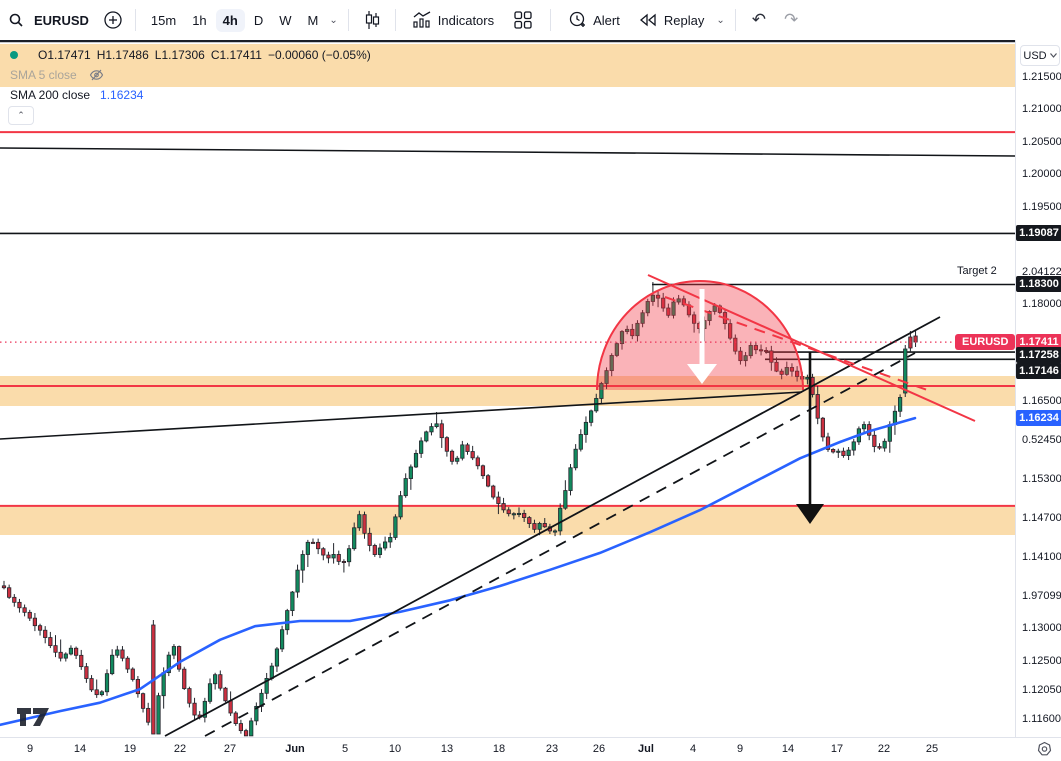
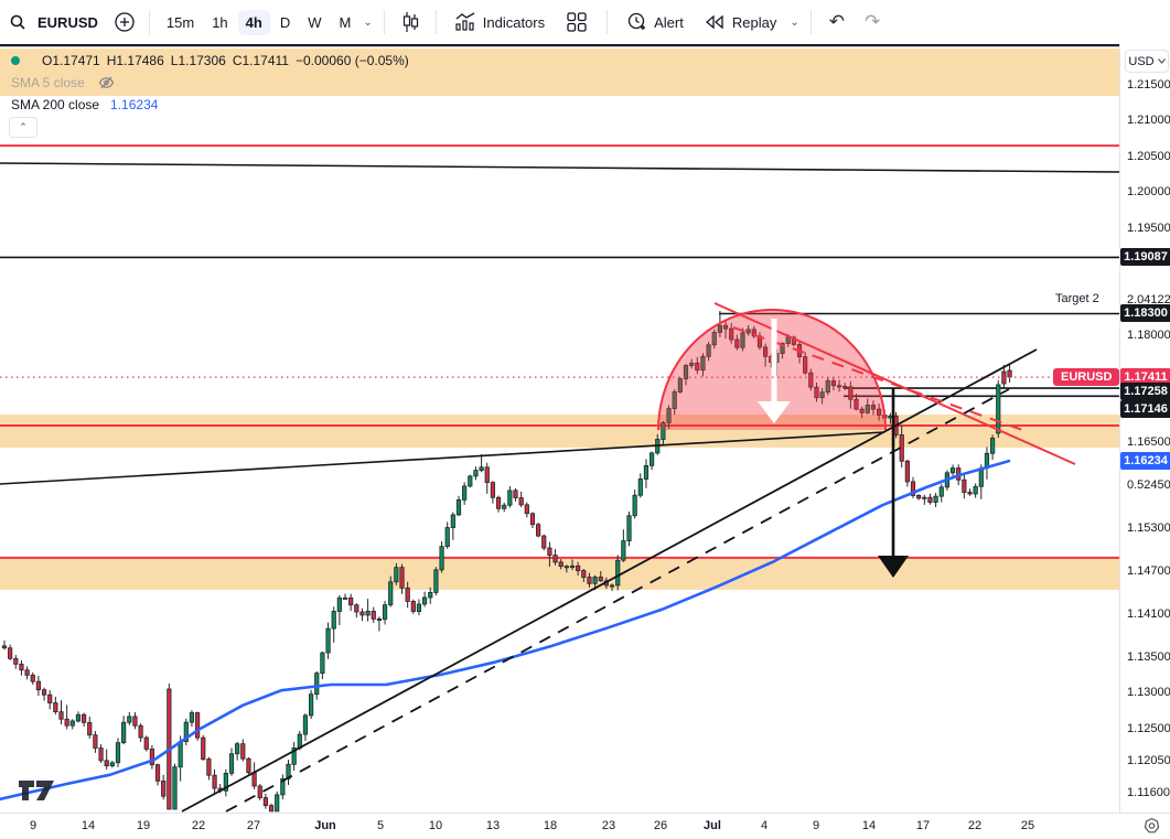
  EURUSD
  15m
  1h
  4h
  D
  W
  M
  ⌄
  Indicators
  Alert
  Replay
  ⌄
  ↶
  ↷
  O1.17471
  H1.17486
  L1.17306
  C1.17411
  −0.00060 (−0.05%)
  SMA 5 close
  SMA 200 close
  1.16234
  ⌃
  Target 2
  EURUSD
  USD
  1.21500
  1.21000
  1.20500
  1.20000
  1.19500
  2.04122
  1.18000
  1.16500
  0.52450
  1.15300
  1.14700
  1.14100
- 1.97099
+ 1.13500
  1.13000
  1.12500
  1.12050
  1.11600
  1.19087
  1.18300
  1.17411
  1.17258
  1.17146
  1.16234
  9
  14
  19
  22
  27
  Jun
  5
  10
  13
  18
  23
  26
  Jul
  4
  9
  14
  17
  22
  25
